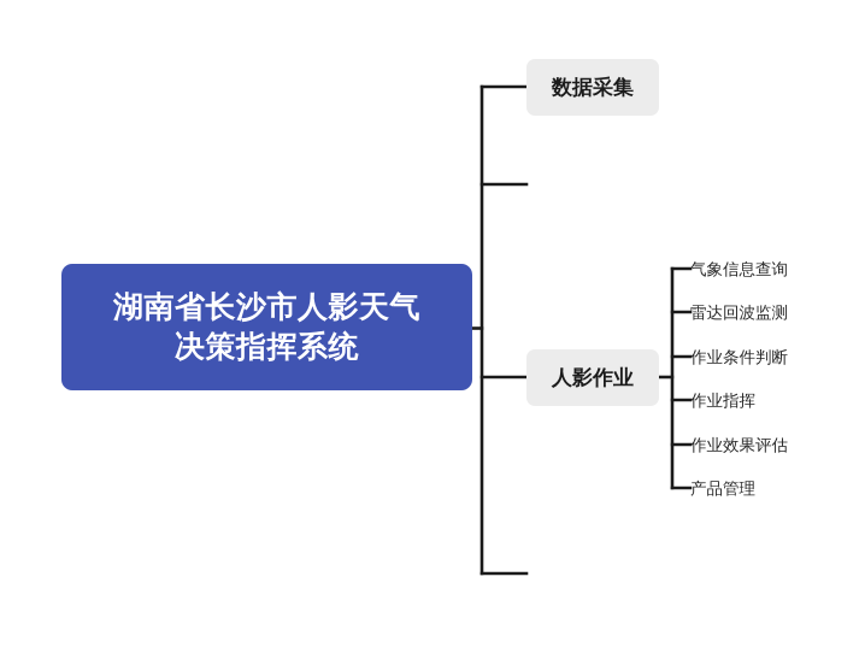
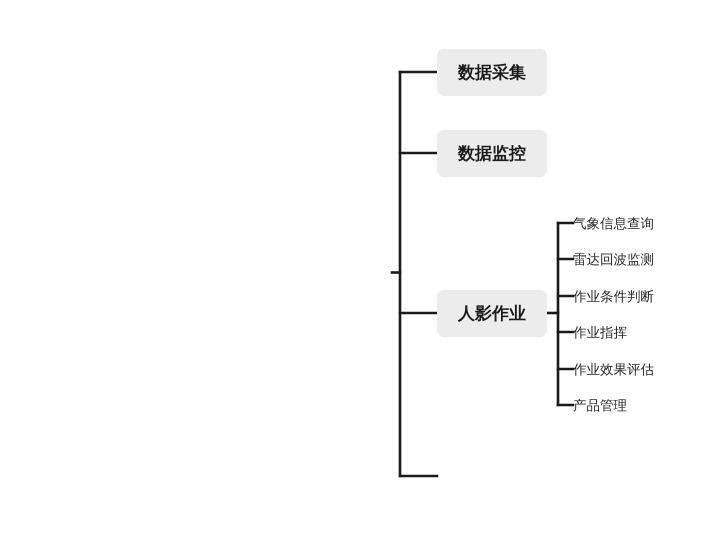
- 湖南省长沙市人影天气
- 决策指挥系统
  数据采集
+ 数据监控
  人影作业
  气象信息查询
  雷达回波监测
  作业条件判断
  作业指挥
  作业效果评估
  产品管理
